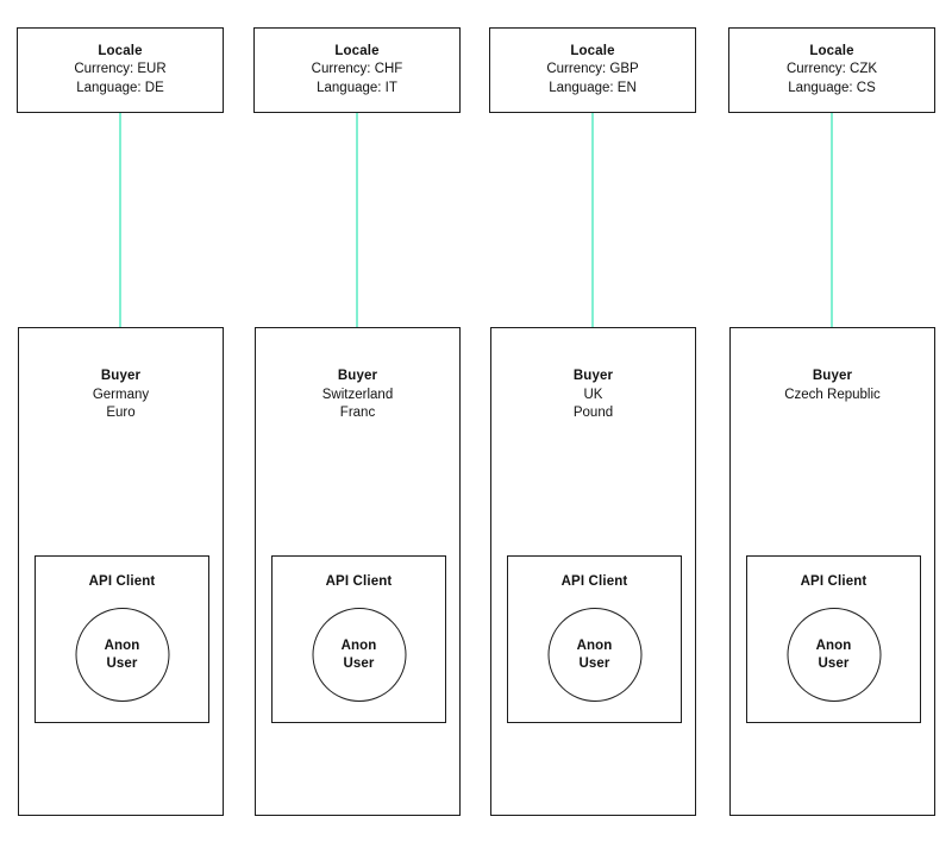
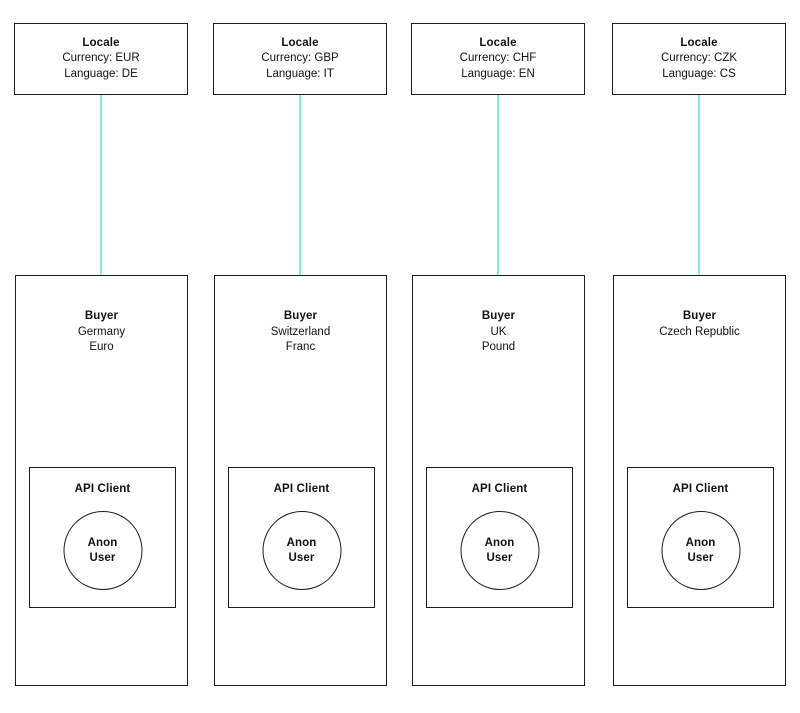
  Locale
  Currency: EUR
  Language: DE
  Buyer
  Germany
  Euro
  API Client
  Anon
  User
  Locale
- Currency: CHF
+ Currency: GBP
  Language: IT
  Buyer
  Switzerland
  Franc
  API Client
  Anon
  User
  Locale
- Currency: GBP
+ Currency: CHF
  Language: EN
  Buyer
  UK
  Pound
  API Client
  Anon
  User
  Locale
  Currency: CZK
  Language: CS
  Buyer
  Czech Republic
  API Client
  Anon
  User
